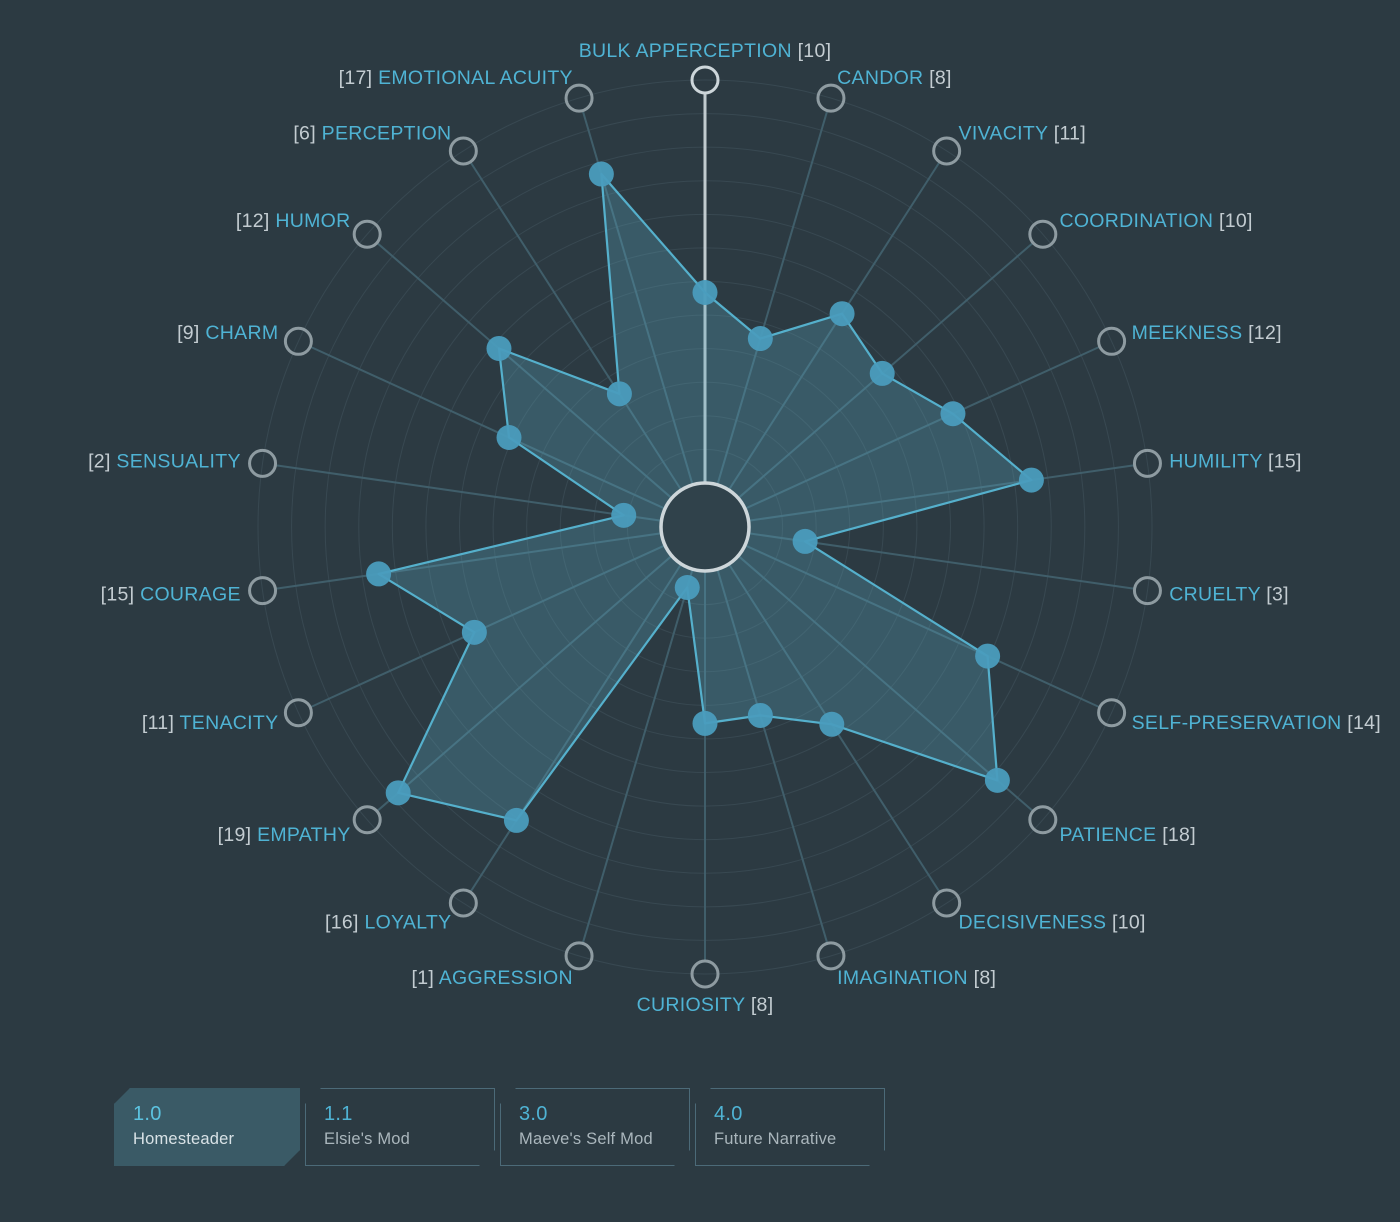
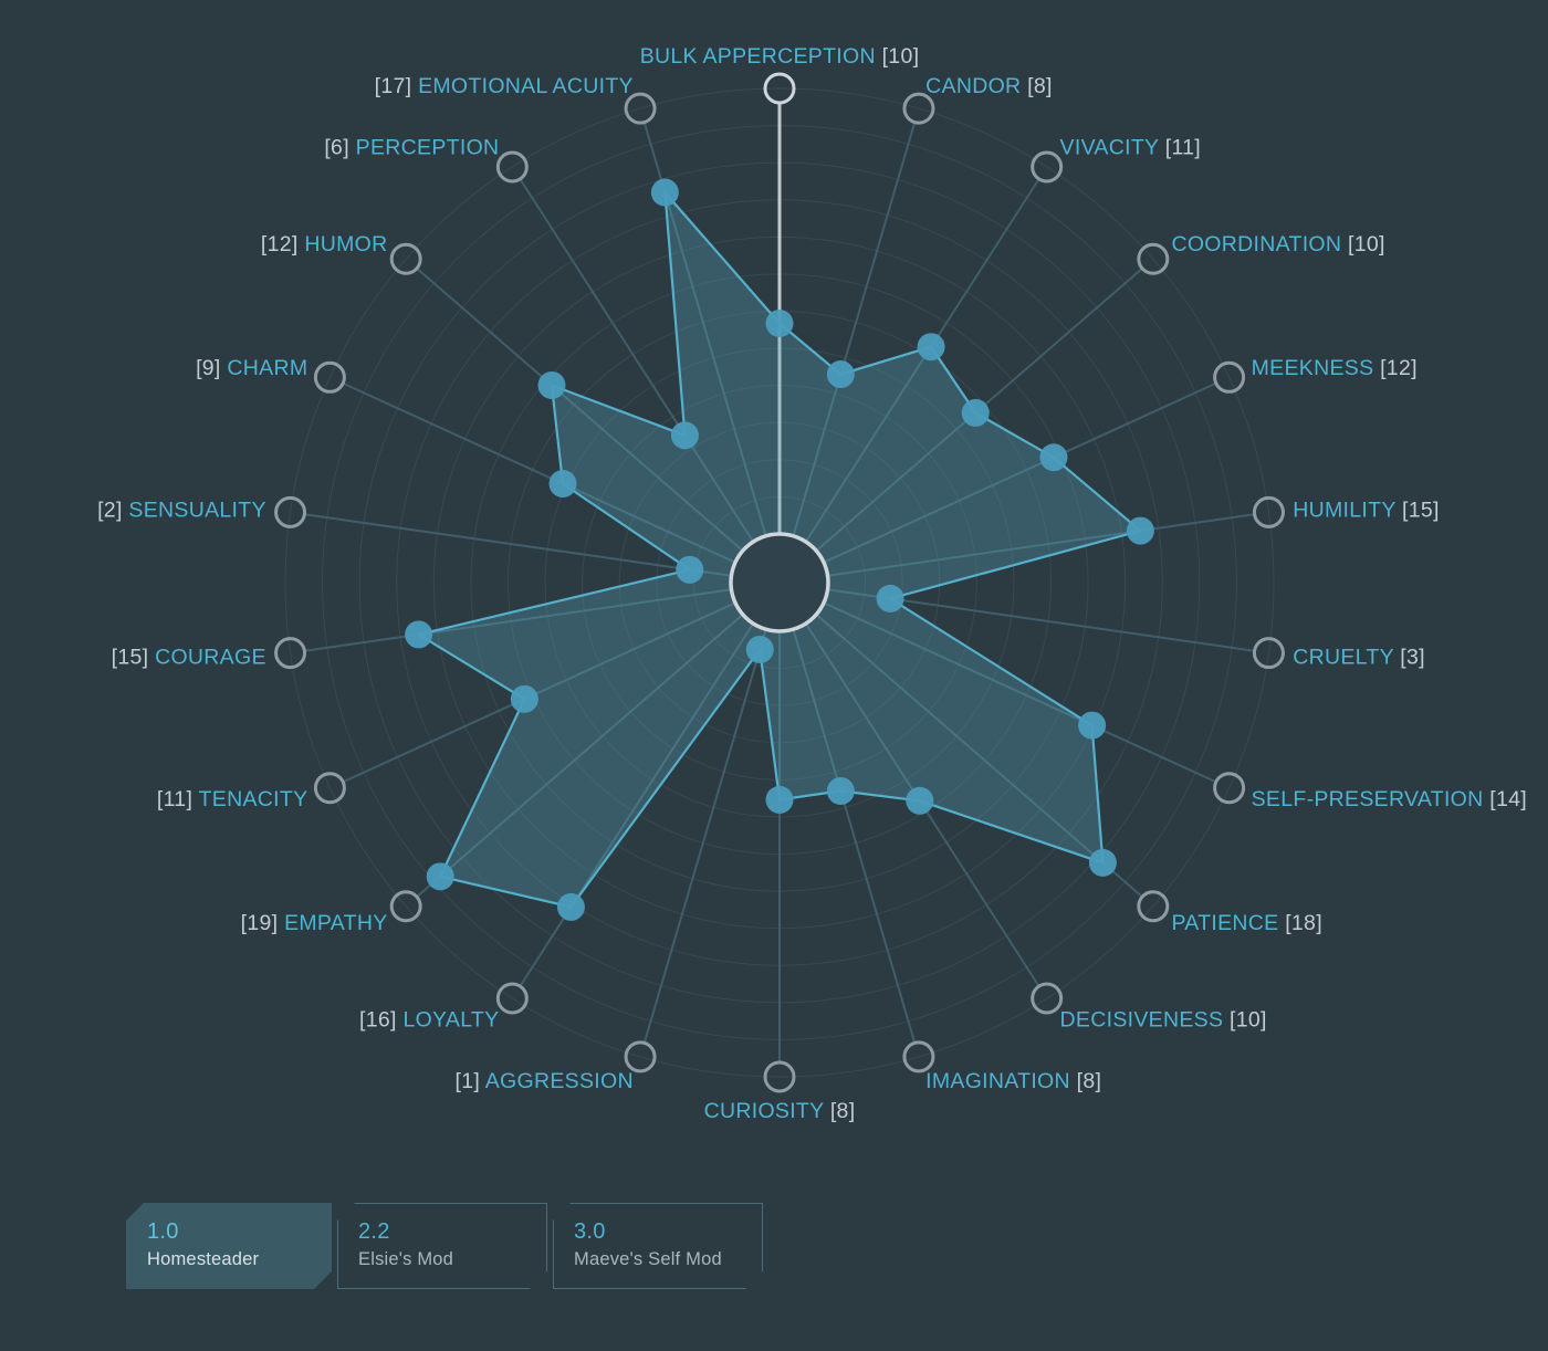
  BULK APPERCEPTION [10]
  CANDOR [8]
  VIVACITY [11]
  COORDINATION [10]
  MEEKNESS [12]
  HUMILITY [15]
  CRUELTY [3]
  SELF-PRESERVATION [14]
  PATIENCE [18]
  DECISIVENESS [10]
  IMAGINATION [8]
  CURIOSITY [8]
  [1] AGGRESSION
  [16] LOYALTY
  [19] EMPATHY
  [11] TENACITY
  [15] COURAGE
  [2] SENSUALITY
  [9] CHARM
  [12] HUMOR
  [6] PERCEPTION
  [17] EMOTIONAL ACUITY
  1.0
  Homesteader
- 1.1
+ 2.2
  Elsie's Mod
  3.0
  Maeve's Self Mod
- 4.0
- Future Narrative
